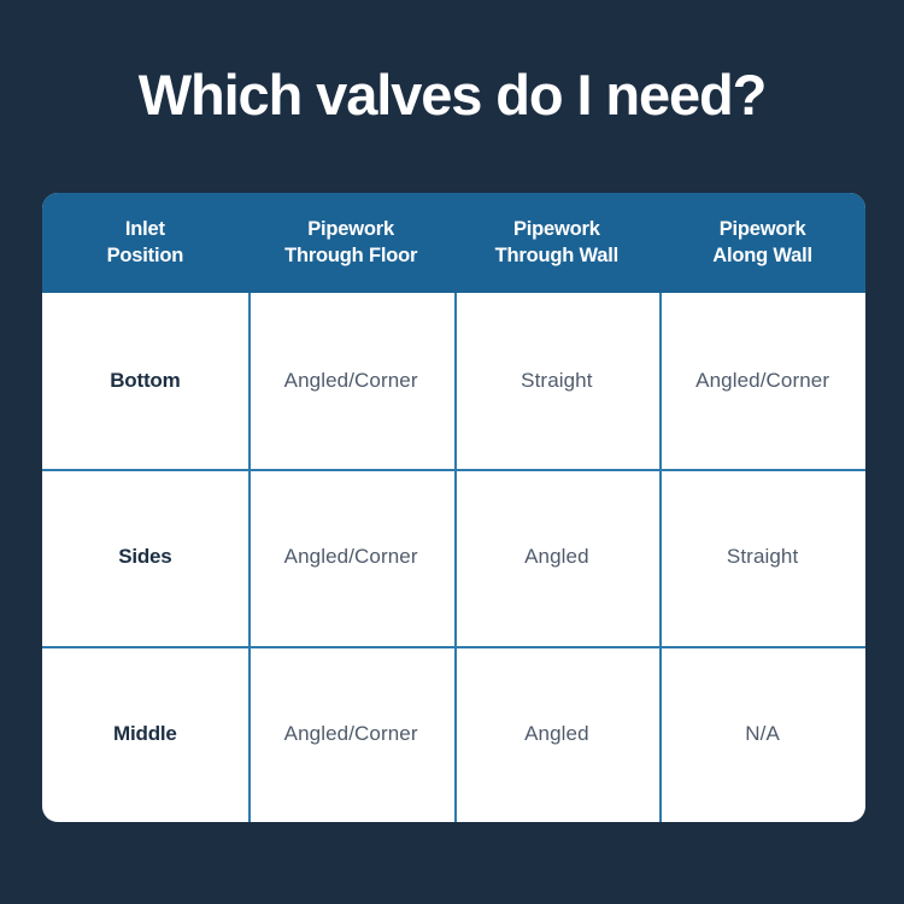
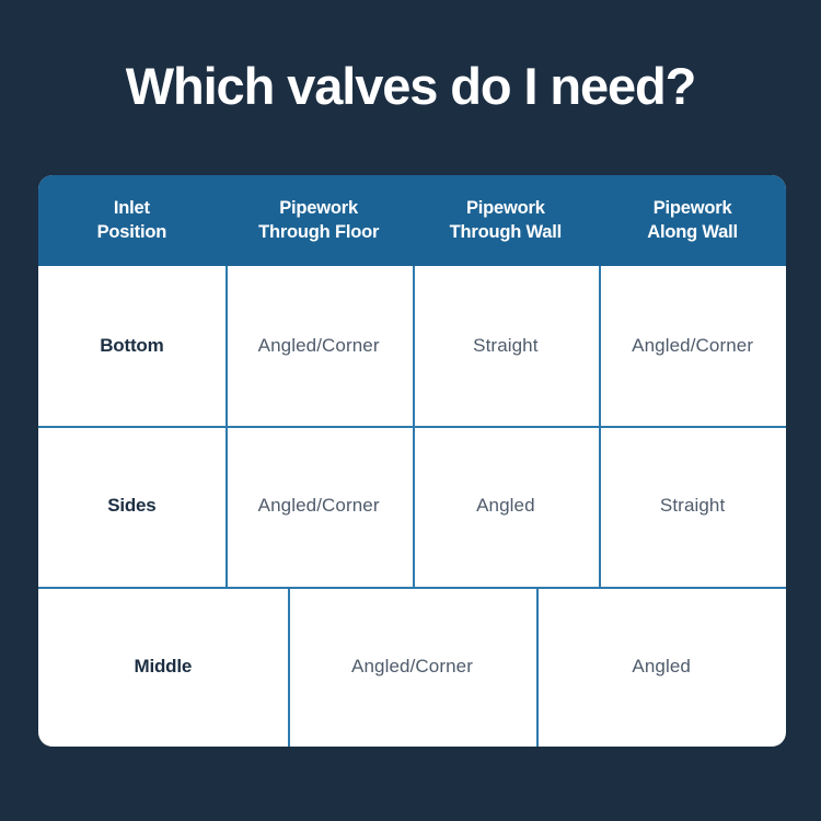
  Which valves do I need?
  Inlet
  Position
  Pipework
  Through Floor
  Pipework
  Through Wall
  Pipework
  Along Wall
  Bottom
  Angled/Corner
  Straight
  Angled/Corner
  Sides
  Angled/Corner
  Angled
  Straight
  Middle
  Angled/Corner
  Angled
- N/A
